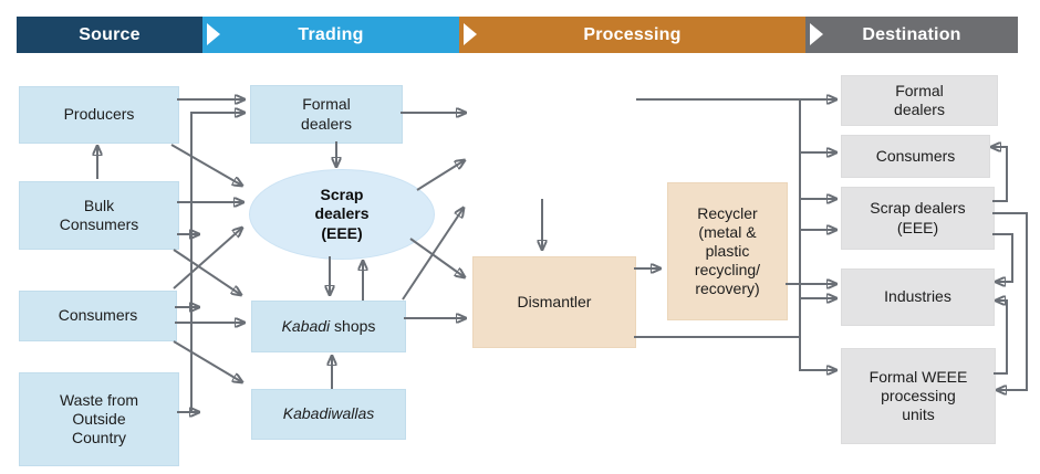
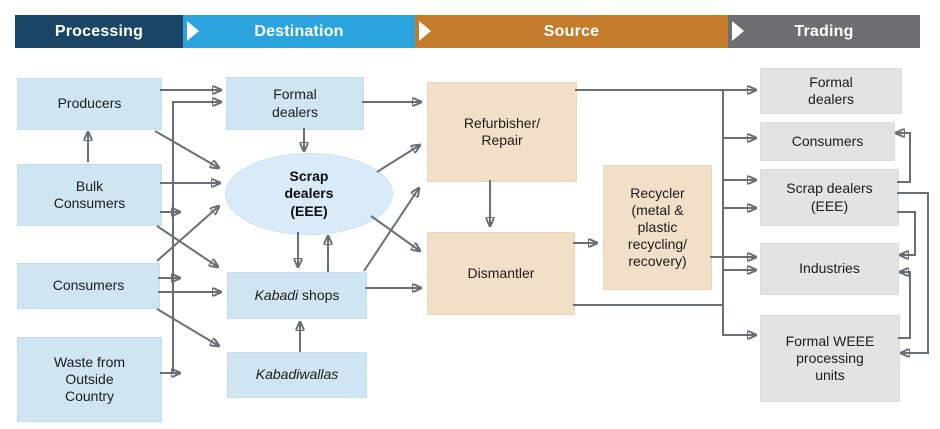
- Source
+ Processing
- Trading
+ Destination
- Processing
+ Source
- Destination
+ Trading
  Producers
  Bulk
  Consumers
  Consumers
  Waste from
  Outside
  Country
  Formal
  dealers
  Scrap
  dealers
  (EEE)
  Kabadi shops
  Kabadiwallas
+ Refurbisher/
+ Repair
  Dismantler
  Recycler
  (metal &
  plastic
  recycling/
  recovery)
  Formal
  dealers
  Consumers
  Scrap dealers
  (EEE)
  Industries
  Formal WEEE
  processing
  units
